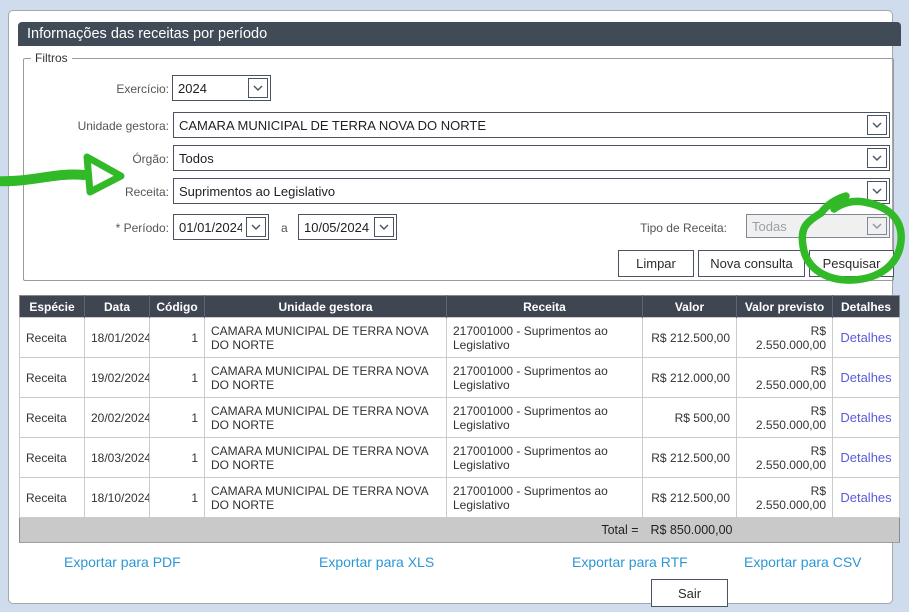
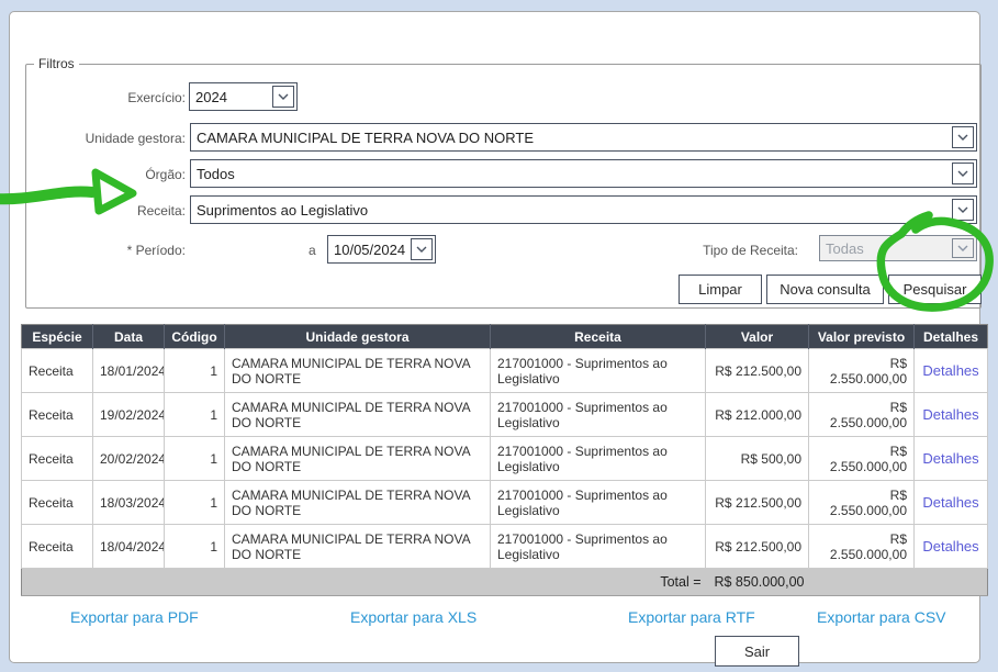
- Informações das receitas por período
  Filtros
  Exercício:
  2024
  Unidade gestora:
  CAMARA MUNICIPAL DE TERRA NOVA DO NORTE
  Órgão:
  Todos
  Receita:
  Suprimentos ao Legislativo
  * Período:
- 01/01/2024
  a
  10/05/2024
  Tipo de Receita:
  Todas
  Limpar
  Nova consulta
  Pesquisar
  Espécie	Data	Código	Unidade gestora	Receita	Valor	Valor previsto	Detalhes
  Receita	18/01/2024	1	CAMARA MUNICIPAL DE TERRA NOVA DO NORTE	217001000 - Suprimentos ao Legislativo	R$ 212.500,00	R$ 2.550.000,00	Detalhes
  Receita	19/02/2024	1	CAMARA MUNICIPAL DE TERRA NOVA DO NORTE	217001000 - Suprimentos ao Legislativo	R$ 212.000,00	R$ 2.550.000,00	Detalhes
  Receita	20/02/2024	1	CAMARA MUNICIPAL DE TERRA NOVA DO NORTE	217001000 - Suprimentos ao Legislativo	R$ 500,00	R$ 2.550.000,00	Detalhes
  Receita	18/03/2024	1	CAMARA MUNICIPAL DE TERRA NOVA DO NORTE	217001000 - Suprimentos ao Legislativo	R$ 212.500,00	R$ 2.550.000,00	Detalhes
- Receita	18/10/2024	1	CAMARA MUNICIPAL DE TERRA NOVA DO NORTE	217001000 - Suprimentos ao Legislativo	R$ 212.500,00	R$ 2.550.000,00	Detalhes
+ Receita	18/04/2024	1	CAMARA MUNICIPAL DE TERRA NOVA DO NORTE	217001000 - Suprimentos ao Legislativo	R$ 212.500,00	R$ 2.550.000,00	Detalhes
  Total =	R$ 850.000,00
  Exportar para PDF
  Exportar para XLS
  Exportar para RTF
  Exportar para CSV
  Sair
